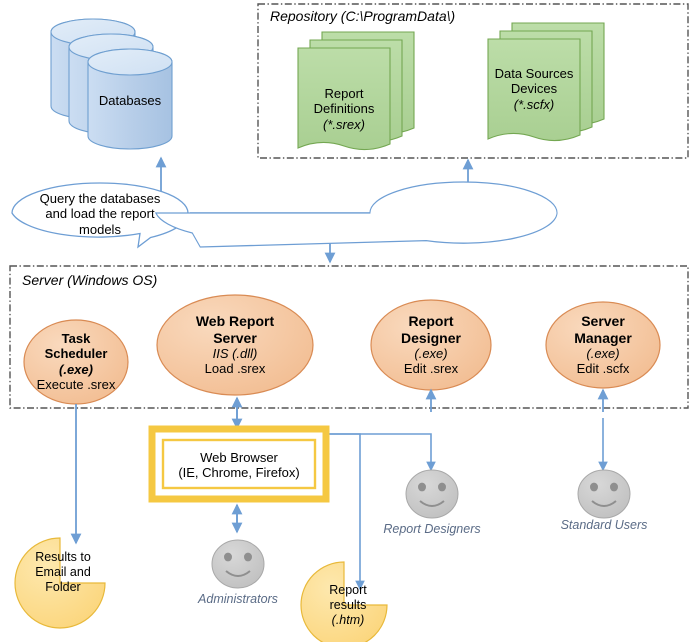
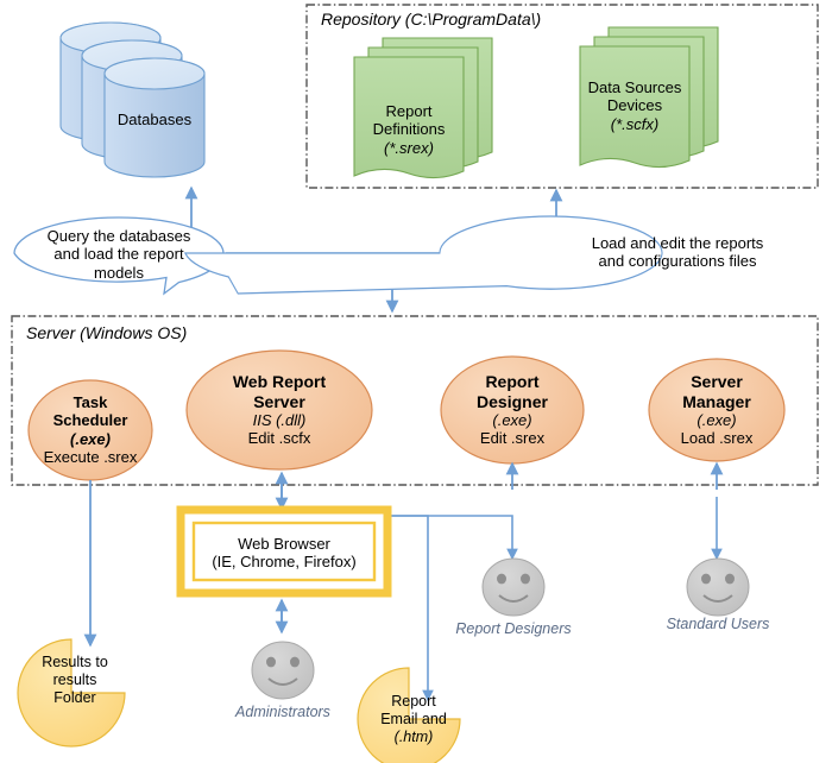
  Repository (C:\ProgramData\)
  Server (Windows OS)
  Databases
  Report Definitions
  (*.srex)
  Data Sources
  Devices
  (*.scfx)
  Query the databases
  and load the report
  models
+ Load and edit the reports
+ and configurations files
  Task
  Scheduler
  (.exe)
  Execute .srex
  Web Report
  Server
  IIS (.dll)
- Load .srex
+ Edit .scfx
  Report
  Designer
  (.exe)
  Edit .srex
  Server
  Manager
  (.exe)
- Edit .scfx
+ Load .srex
  Web Browser
  (IE, Chrome, Firefox)
  Results to
- Email and
+ results
  Folder
  Report
- results
+ Email and
  (.htm)
  Administrators
  Report Designers
  Standard Users
